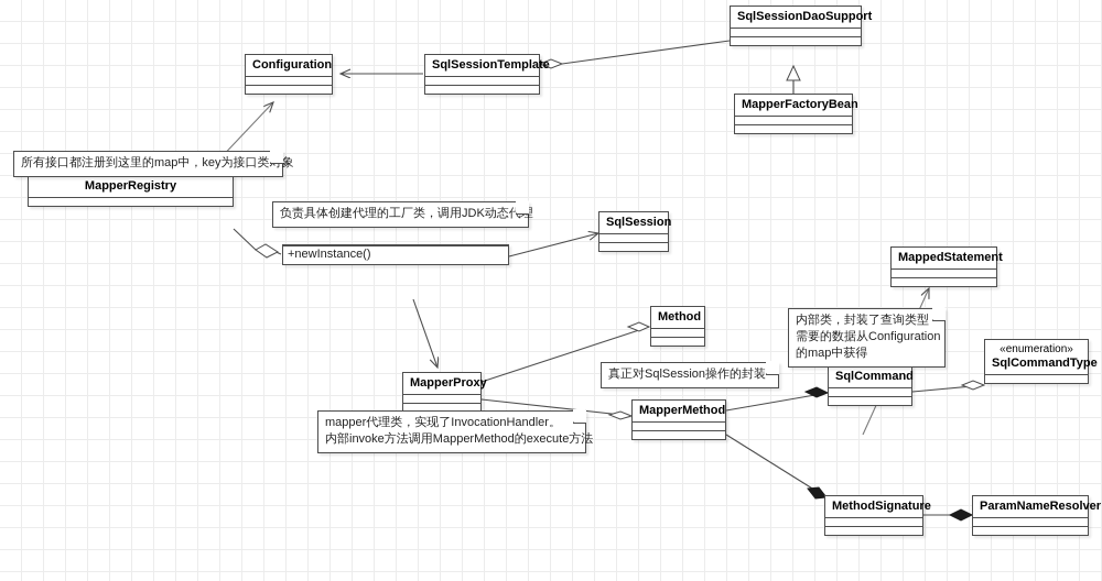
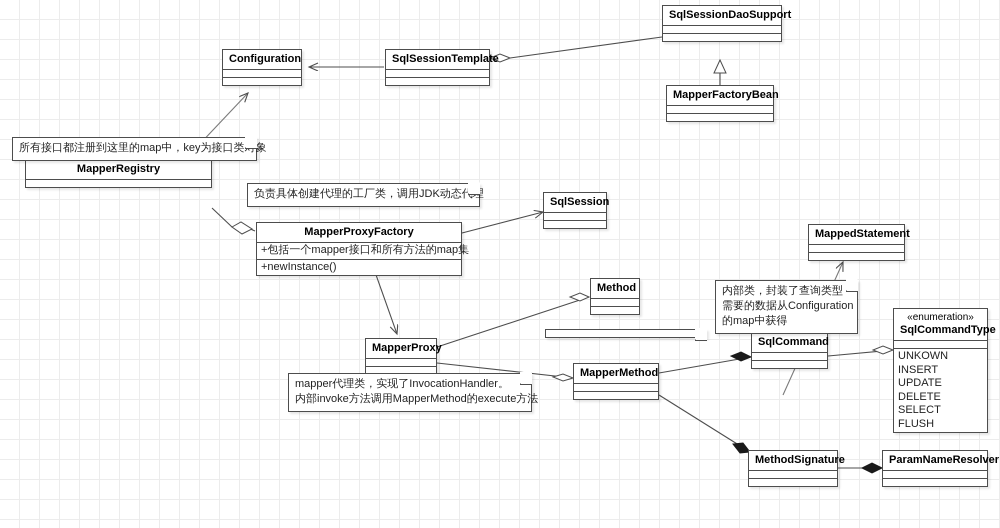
  SqlSessionDaoSupport
  Configuration
  SqlSessionTemplate
  MapperFactoryBean
  MapperRegistry
  SqlSession
+ MapperProxyFactory
+ +包括一个mapper接口和所有方法的map集
  +newInstance()
  MappedStatement
  Method
  «enumeration»
  SqlCommandType
+ UNKOWN
+ INSERT
+ UPDATE
+ DELETE
+ SELECT
+ FLUSH
  MapperProxy
  SqlCommand
  MapperMethod
  MethodSignature
  ParamNameResolver
  所有接口都注册到这里的map中，key为接口类象
  负责具体创建代理的工厂类，调用JDK动态
  内部类，封装了查询类型
  需要的数据从Configuration
  的map中获得
- 真正对SqlSession操作的封装
  mapper代理类，实现了InvocationHandler。
  内部invoke方法调用MapperMethod的execute方法
